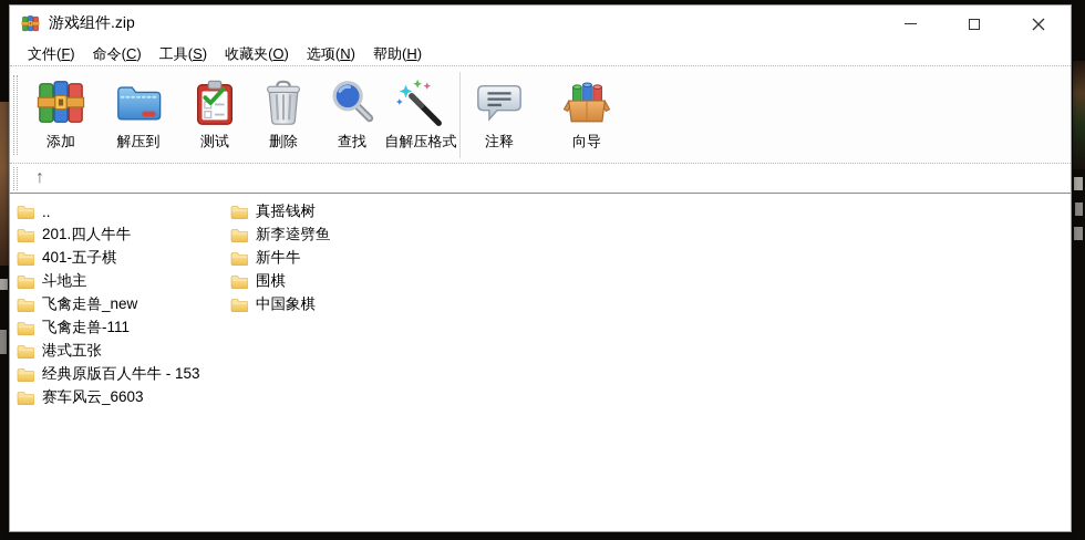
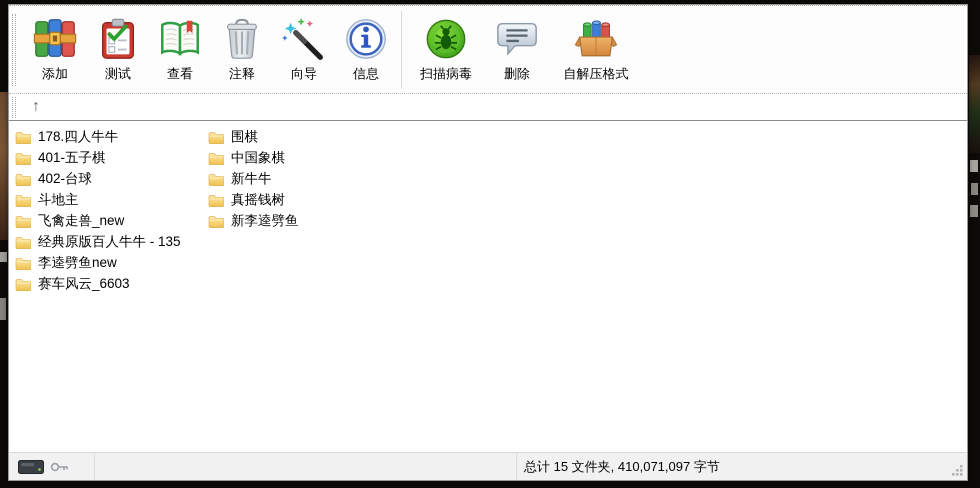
- 游戏组件.zip
- 文件(F)
- 命令(C)
- 工具(S)
- 收藏夹(O)
- 选项(N)
- 帮助(H)
  添加
- 解压到
  测试
+ 查看
- 删除
+ 注释
- 查找
- 自解压格式
+ 向导
+ 信息
+ 扫描病毒
- 注释
+ 删除
- 向导
+ 自解压格式
  ↑
- ..
- 201.四人牛牛
+ 178.四人牛牛
  401-五子棋
+ 402-台球
  斗地主
  飞禽走兽_new
- 飞禽走兽-111
- 港式五张
- 经典原版百人牛牛 - 153
+ 经典原版百人牛牛 - 135
+ 李逵劈鱼new
  赛车风云_6603
- 真摇钱树
+ 围棋
- 新李逵劈鱼
+ 中国象棋
  新牛牛
- 围棋
+ 真摇钱树
- 中国象棋
+ 新李逵劈鱼
+ 总计 15 文件夹, 410,071,097 字节
